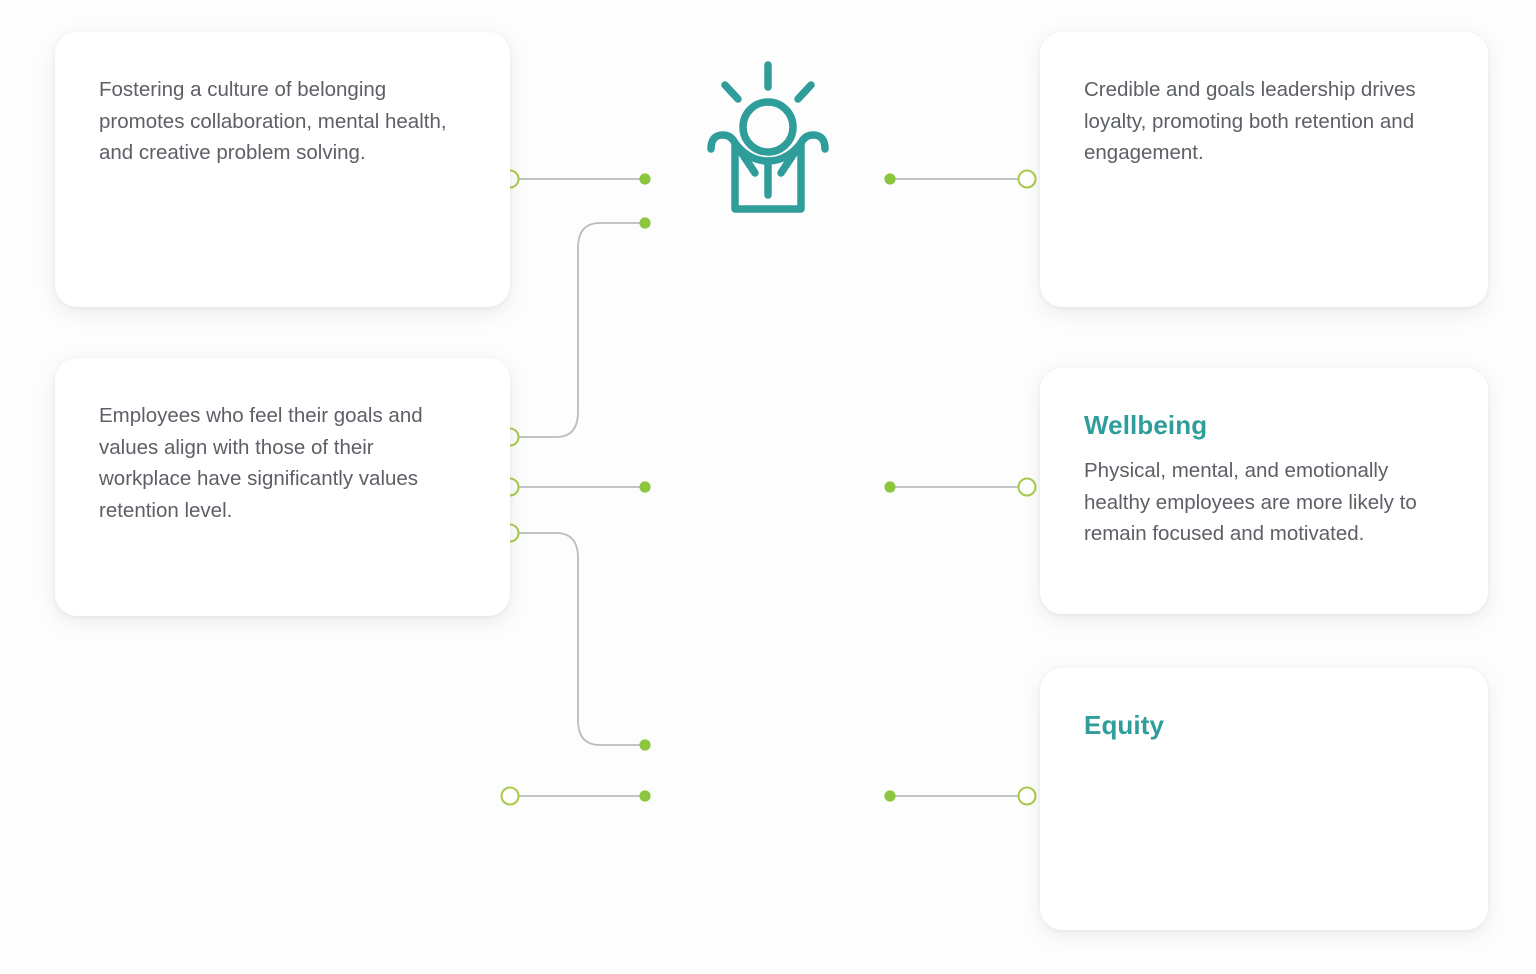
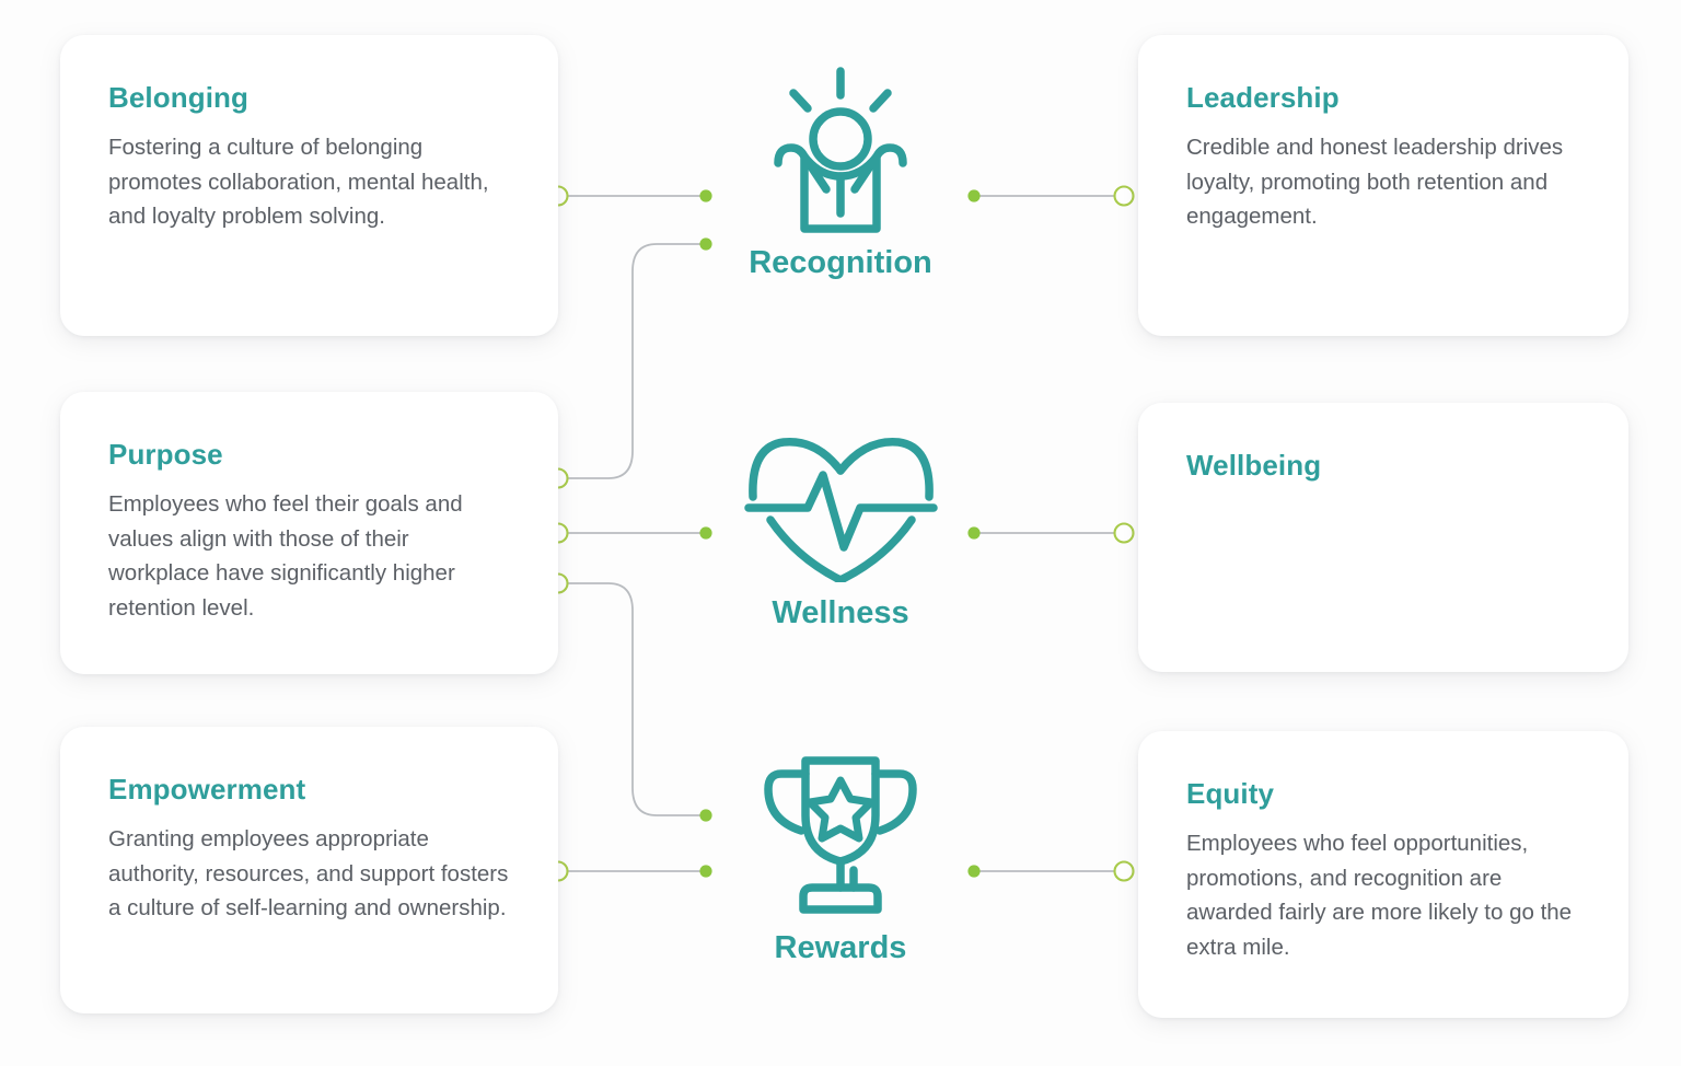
+ Belonging
- Fostering a culture of belonging promotes collaboration, mental health, and creative problem solving.
+ Fostering a culture of belonging promotes collaboration, mental health, and loyalty problem solving.
+ Purpose
- Employees who feel their goals and values align with those of their workplace have significantly values retention level.
+ Employees who feel their goals and values align with those of their workplace have significantly higher retention level.
+ Empowerment
+ Granting employees appropriate authority, resources, and support fosters a culture of self-learning and ownership.
+ Leadership
- Credible and goals leadership drives loyalty, promoting both retention and engagement.
+ Credible and honest leadership drives loyalty, promoting both retention and engagement.
  Wellbeing
- Physical, mental, and emotionally healthy employees are more likely to remain focused and motivated.
  Equity
+ Employees who feel opportunities, promotions, and recognition are awarded fairly are more likely to go the extra mile.
+ Recognition
+ Wellness
+ Rewards
